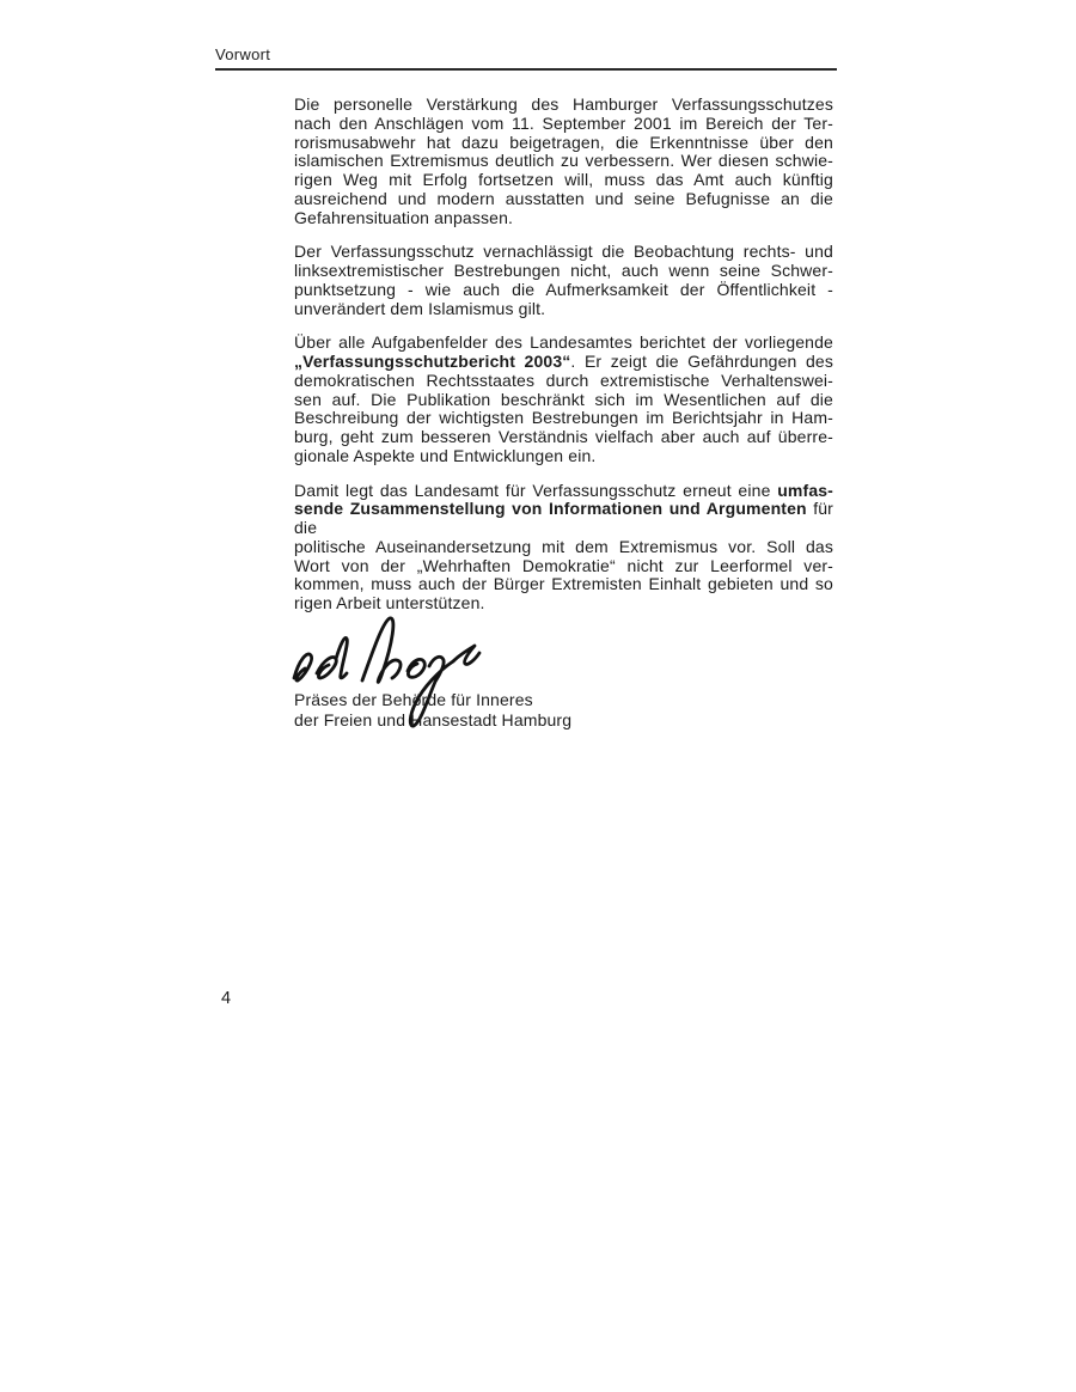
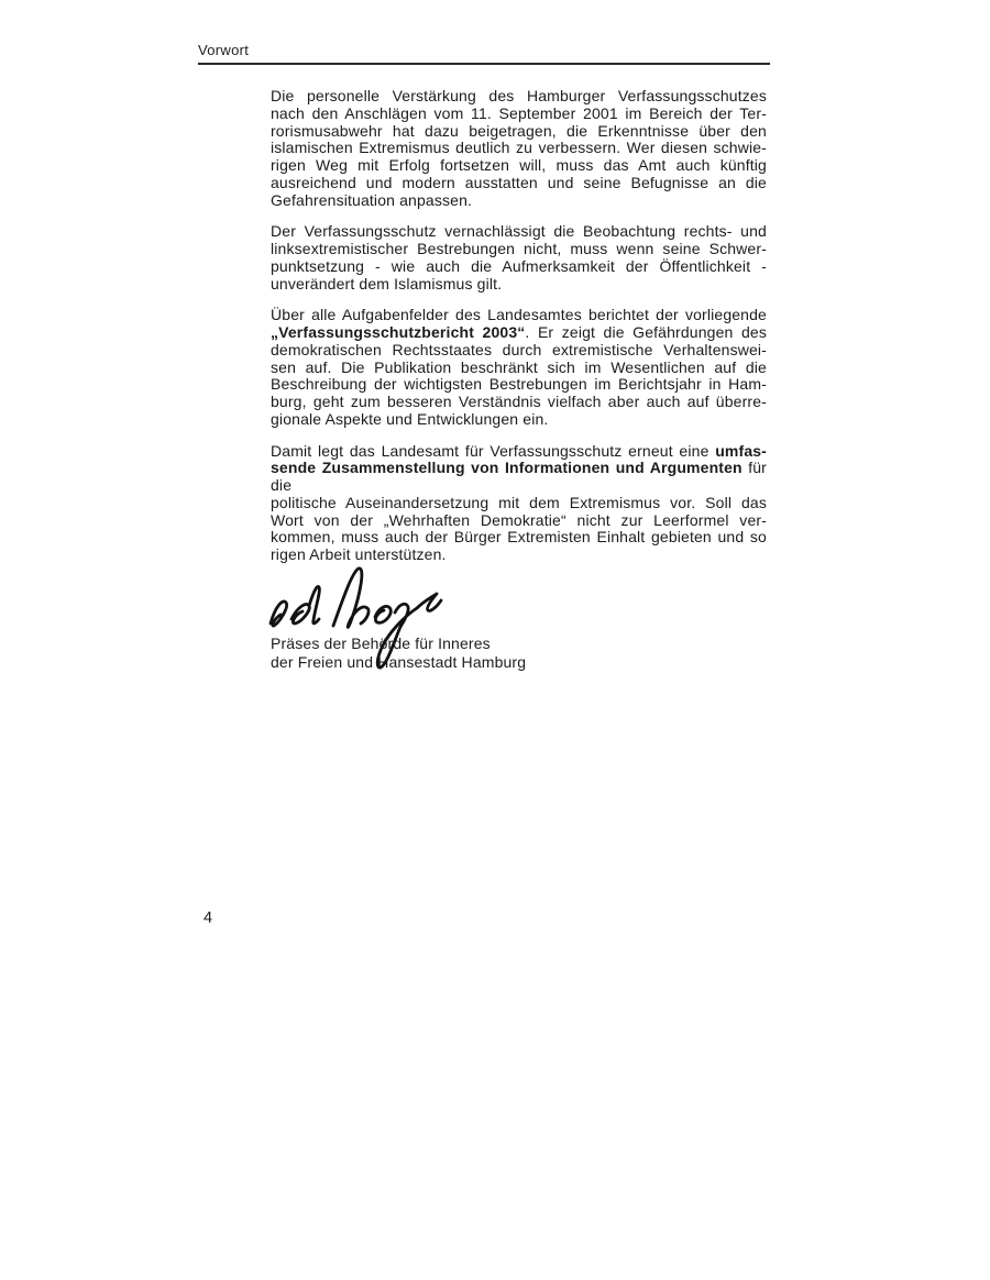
  Vorwort
  Die personelle Verstärkung des Hamburger Verfassungsschutzes
  nach den Anschlägen vom 11. September 2001 im Bereich der Ter-
  rorismusabwehr hat dazu beigetragen, die Erkenntnisse über den
  islamischen Extremismus deutlich zu verbessern. Wer diesen schwie-
  rigen Weg mit Erfolg fortsetzen will, muss das Amt auch künftig
  ausreichend und modern ausstatten und seine Befugnisse an die
  Gefahrensituation anpassen.
  Der Verfassungsschutz vernachlässigt die Beobachtung rechts- und
- linksextremistischer Bestrebungen nicht, auch wenn seine Schwer-
+ linksextremistischer Bestrebungen nicht, muss wenn seine Schwer-
  punktsetzung - wie auch die Aufmerksamkeit der Öffentlichkeit -
  unverändert dem Islamismus gilt.
  Über alle Aufgabenfelder des Landesamtes berichtet der vorliegende
  „Verfassungsschutzbericht 2003“. Er zeigt die Gefährdungen des
  demokratischen Rechtsstaates durch extremistische Verhaltenswei-
  sen auf. Die Publikation beschränkt sich im Wesentlichen auf die
  Beschreibung der wichtigsten Bestrebungen im Berichtsjahr in Ham-
  burg, geht zum besseren Verständnis vielfach aber auch auf überre-
  gionale Aspekte und Entwicklungen ein.
  Damit legt das Landesamt für Verfassungsschutz erneut eine umfas-
  sende Zusammenstellung von Informationen und Argumenten für die
  politische Auseinandersetzung mit dem Extremismus vor. Soll das
  Wort von der „Wehrhaften Demokratie“ nicht zur Leerformel ver-
  kommen, muss auch der Bürger Extremisten Einhalt gebieten und so
  rigen Arbeit unterstützen.
  Präses der Behörde für Inneres
  der Freien und Hansestadt Hamburg
  4
